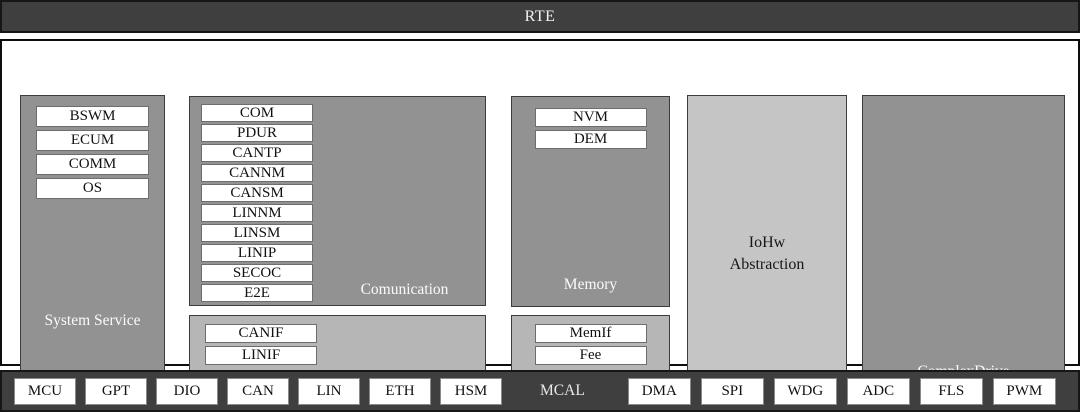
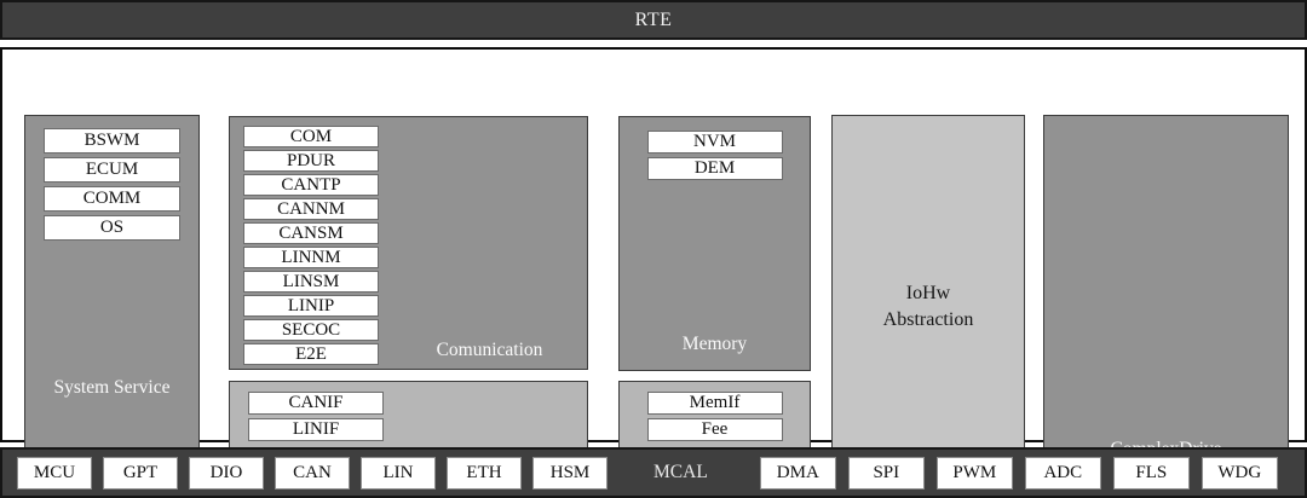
  RTE
  BSWM
  ECUM
  COMM
  OS
  System Service
  COM
  PDUR
  CANTP
  CANNM
  CANSM
  LINNM
  LINSM
  LINIP
  SECOC
  E2E
  Comunication
  CANIF
  LINIF
  NVM
  DEM
  Memory
  MemIf
  Fee
  IoHw
  Abstraction
  MCU
  GPT
  DIO
  CAN
  LIN
  ETH
  HSM
  MCAL
  DMA
  SPI
- WDG
+ PWM
  ADC
  FLS
- PWM
+ WDG
